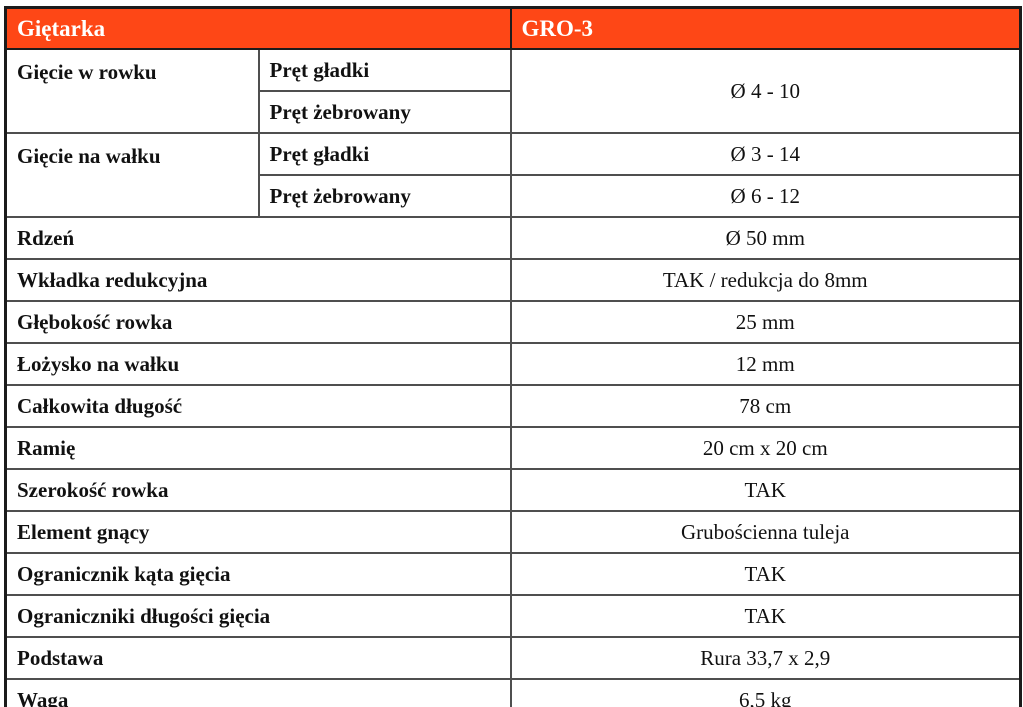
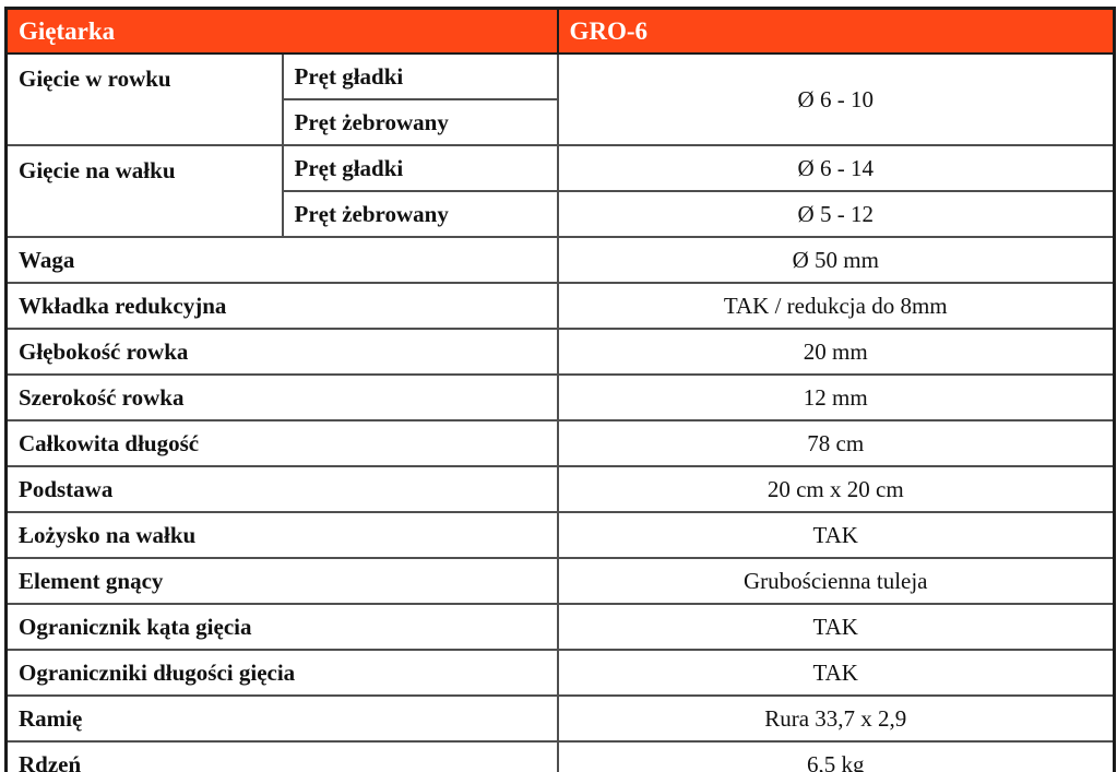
- Giętarka	GRO-3
+ Giętarka	GRO-6
- Gięcie w rowku	Pręt gładki	Ø 4 - 10
+ Gięcie w rowku	Pręt gładki	Ø 6 - 10
  Pręt żebrowany
- Gięcie na wałku	Pręt gładki	Ø 3 - 14
+ Gięcie na wałku	Pręt gładki	Ø 6 - 14
- Pręt żebrowany	Ø 6 - 12
+ Pręt żebrowany	Ø 5 - 12
- Rdzeń	Ø 50 mm
+ Waga	Ø 50 mm
  Wkładka redukcyjna	TAK / redukcja do 8mm
- Głębokość rowka	25 mm
+ Głębokość rowka	20 mm
- Łożysko na wałku	12 mm
+ Szerokość rowka	12 mm
  Całkowita długość	78 cm
- Ramię	20 cm x 20 cm
+ Podstawa	20 cm x 20 cm
- Szerokość rowka	TAK
+ Łożysko na wałku	TAK
  Element gnący	Grubościenna tuleja
  Ogranicznik kąta gięcia	TAK
  Ograniczniki długości gięcia	TAK
- Podstawa	Rura 33,7 x 2,9
+ Ramię	Rura 33,7 x 2,9
- Waga	6,5 kg
+ Rdzeń	6,5 kg
